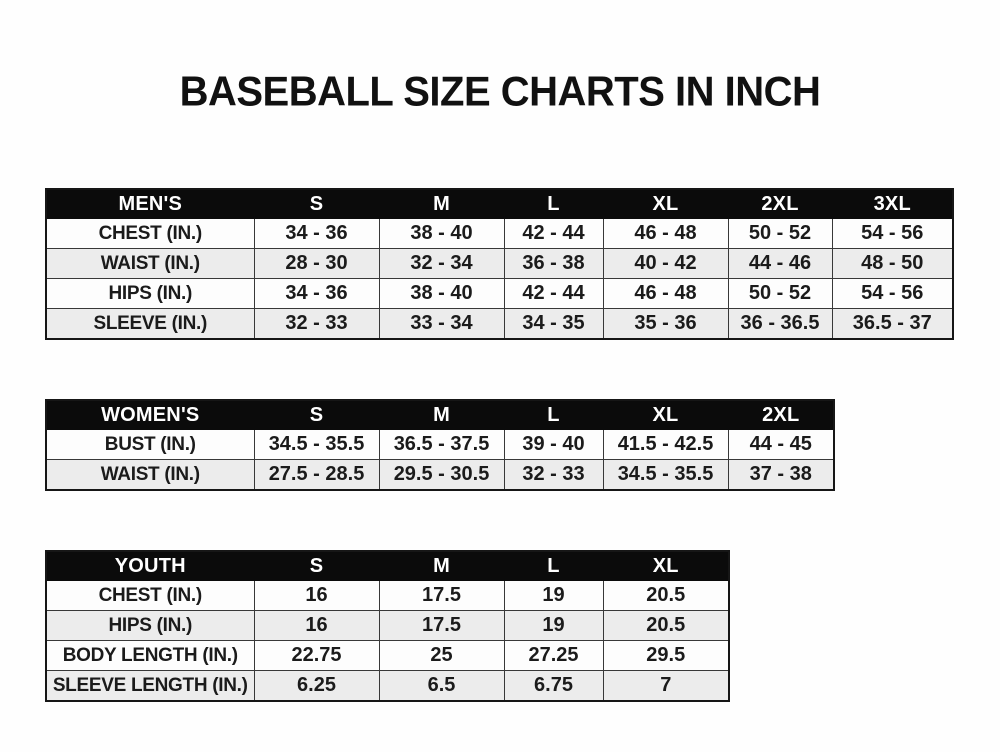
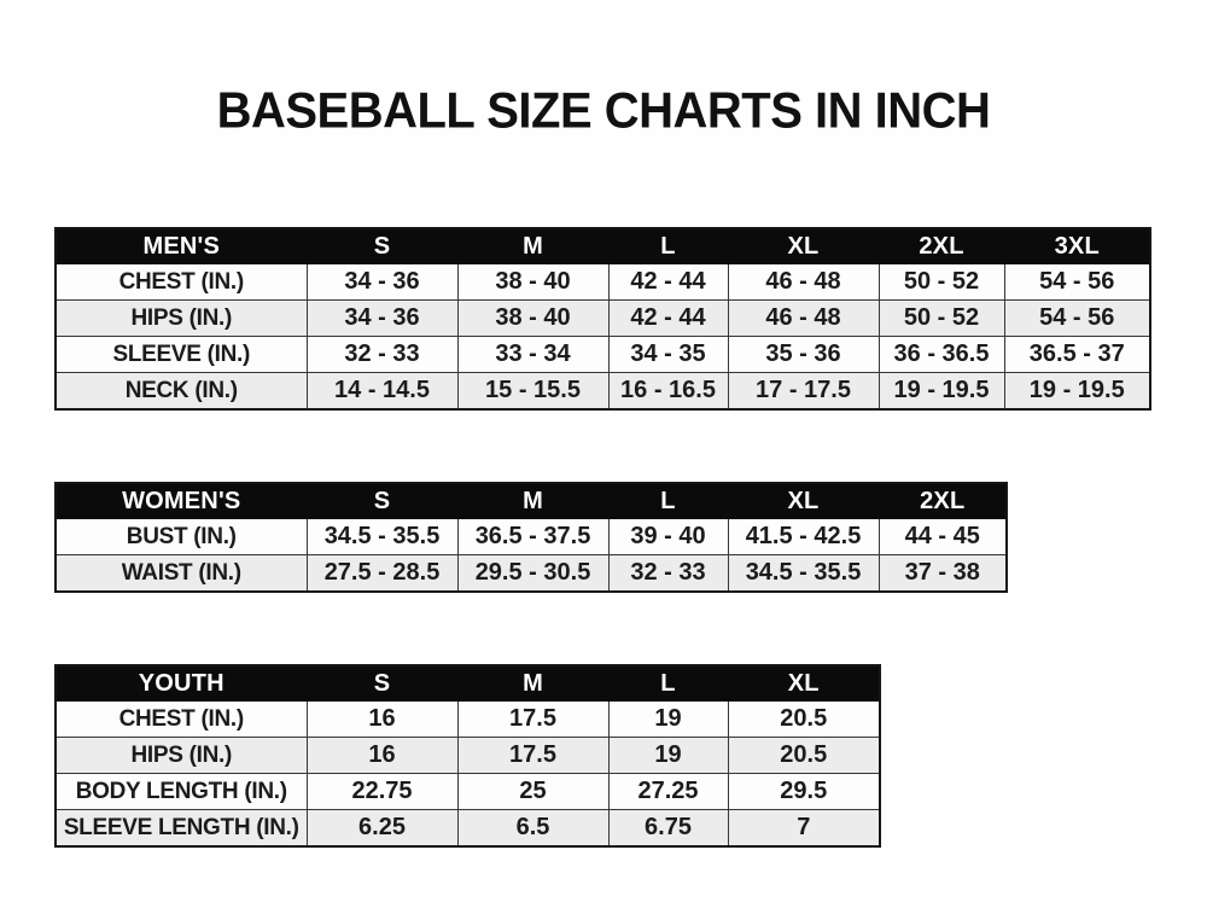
  BASEBALL SIZE CHARTS IN INCH
  MEN'S	S	M	L	XL	2XL	3XL
  CHEST (IN.)	34 - 36	38 - 40	42 - 44	46 - 48	50 - 52	54 - 56
- WAIST (IN.)	28 - 30	32 - 34	36 - 38	40 - 42	44 - 46	48 - 50
  HIPS (IN.)	34 - 36	38 - 40	42 - 44	46 - 48	50 - 52	54 - 56
  SLEEVE (IN.)	32 - 33	33 - 34	34 - 35	35 - 36	36 - 36.5	36.5 - 37
+ NECK (IN.)	14 - 14.5	15 - 15.5	16 - 16.5	17 - 17.5	19 - 19.5	19 - 19.5
  WOMEN'S	S	M	L	XL	2XL
  BUST (IN.)	34.5 - 35.5	36.5 - 37.5	39 - 40	41.5 - 42.5	44 - 45
  WAIST (IN.)	27.5 - 28.5	29.5 - 30.5	32 - 33	34.5 - 35.5	37 - 38
  YOUTH	S	M	L	XL
  CHEST (IN.)	16	17.5	19	20.5
  HIPS (IN.)	16	17.5	19	20.5
  BODY LENGTH (IN.)	22.75	25	27.25	29.5
  SLEEVE LENGTH (IN.)	6.25	6.5	6.75	7
